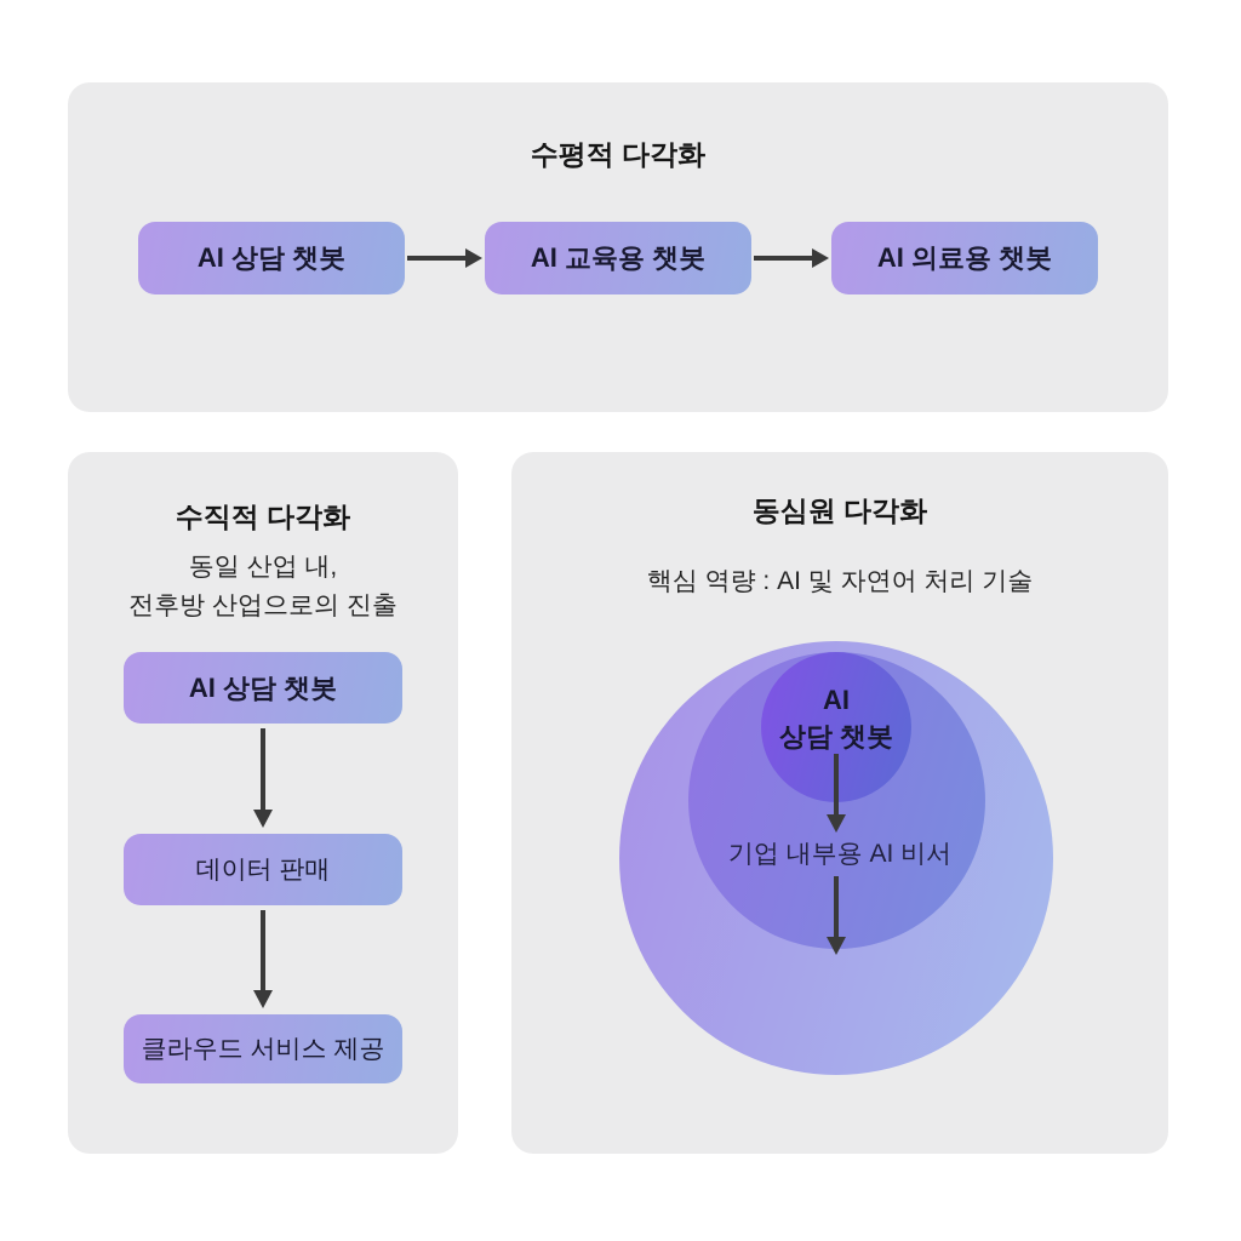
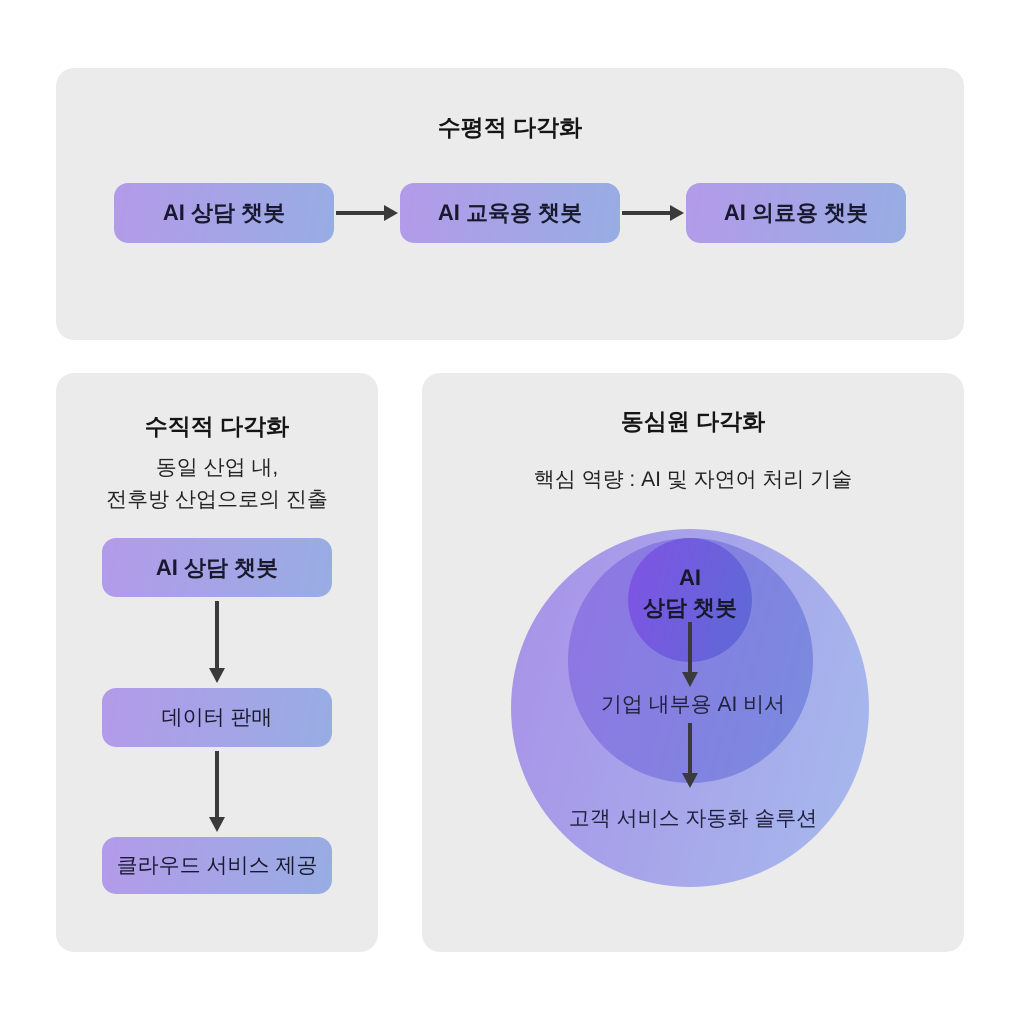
  수평적 다각화
  AI 상담 챗봇
  AI 교육용 챗봇
  AI 의료용 챗봇
  수직적 다각화
  동일 산업 내,
  전후방 산업으로의 진출
  AI 상담 챗봇
  데이터 판매
  클라우드 서비스 제공
  동심원 다각화
  핵심 역량 : AI 및 자연어 처리 기술
  AI
  상담 챗봇
  기업 내부용 AI 비서
+ 고객 서비스 자동화 솔루션
